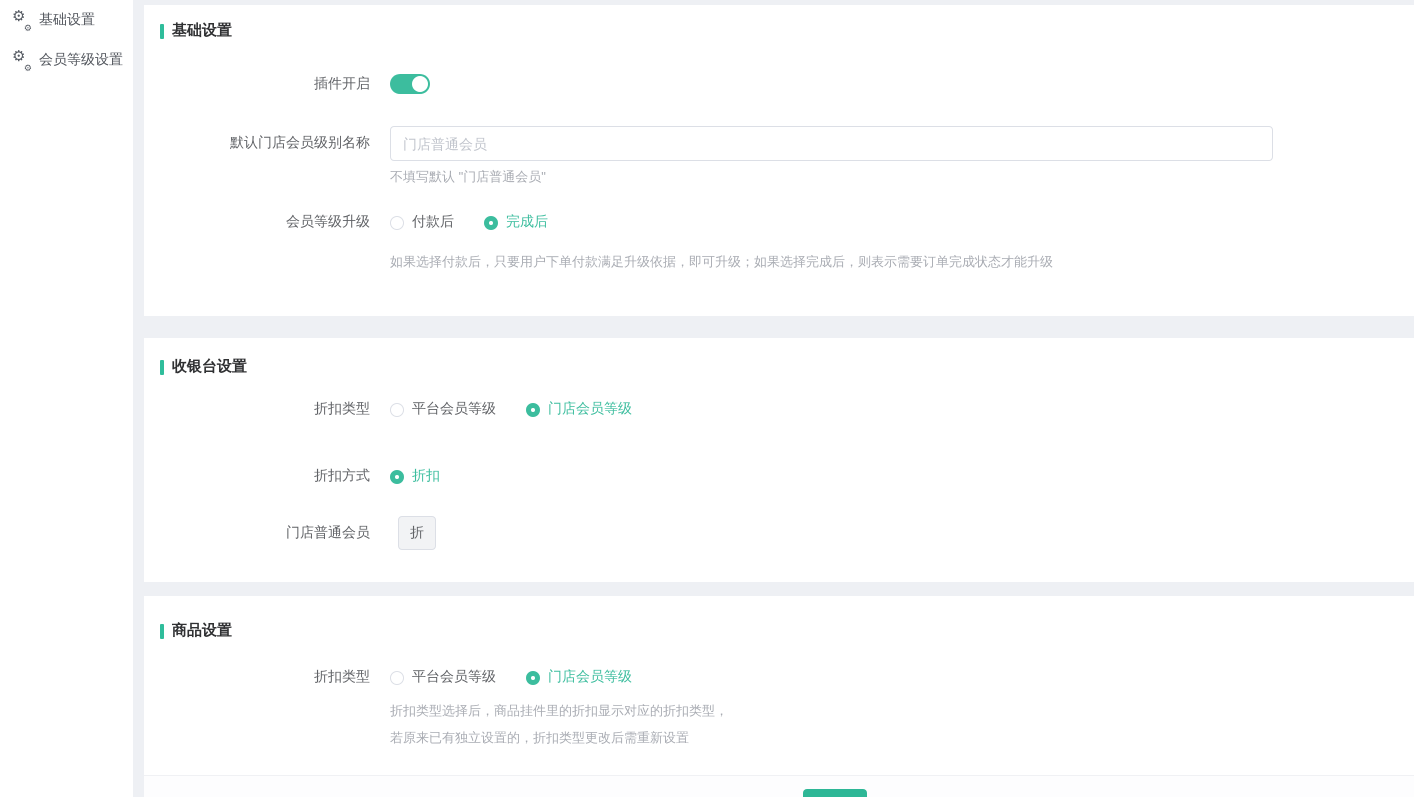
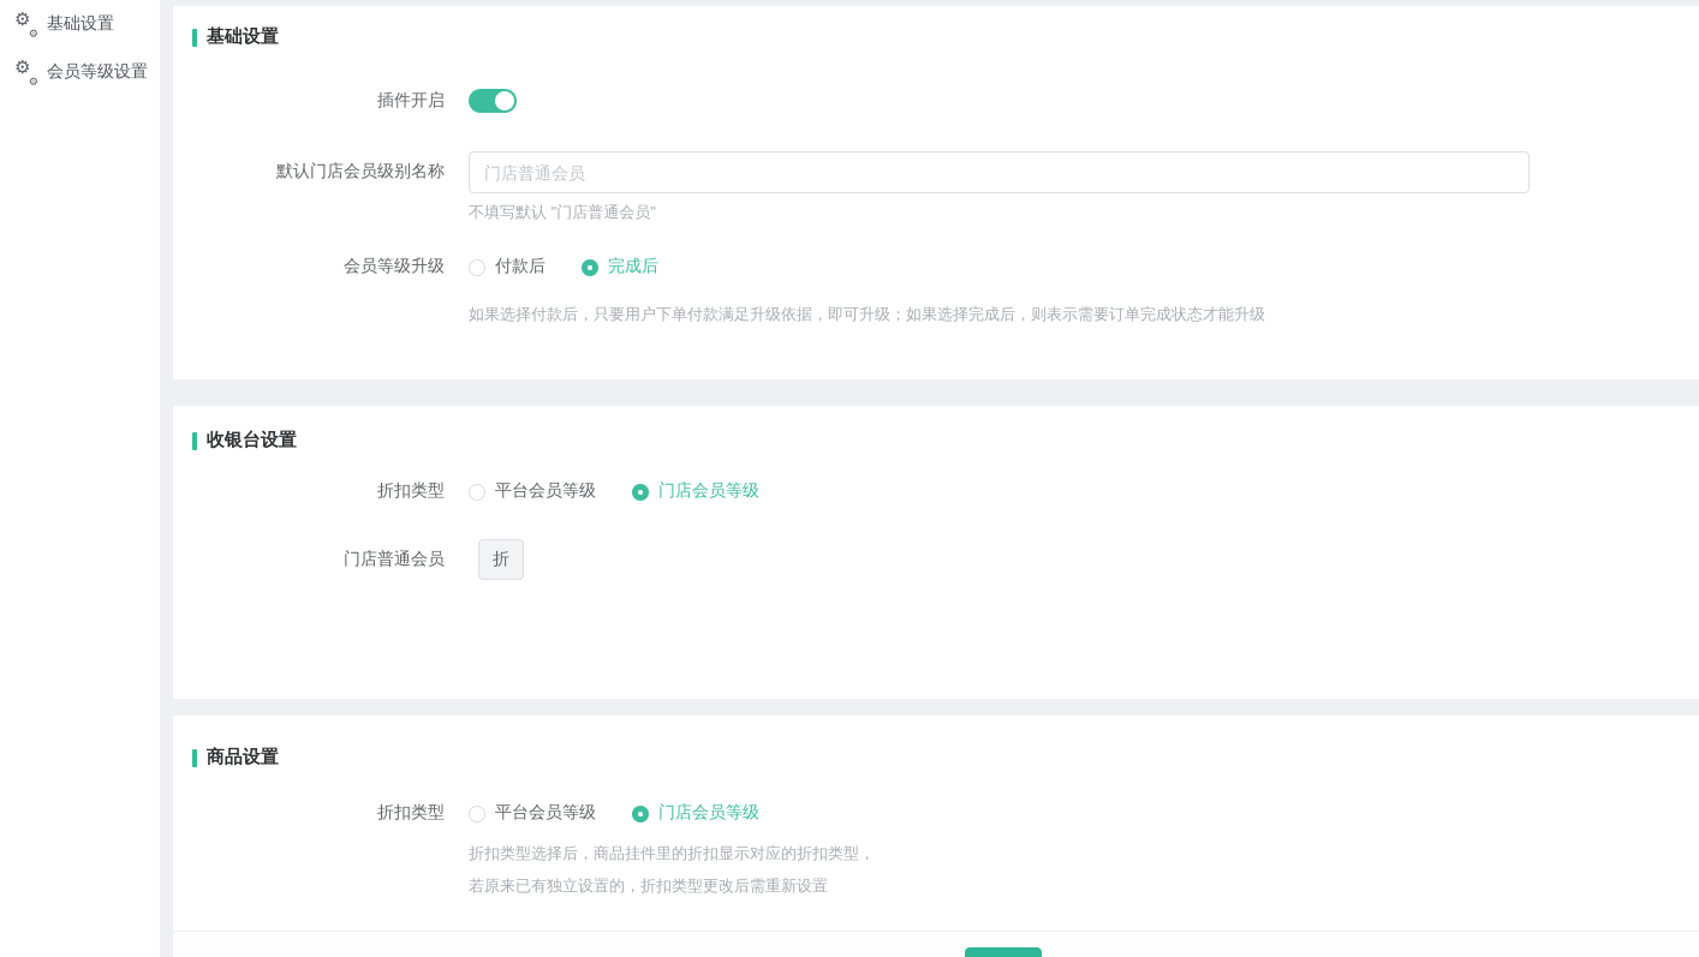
  ⚙
  ⚙
  基础设置
  ⚙
  ⚙
  会员等级设置
  基础设置
  插件开启
  默认门店会员级别名称
  门店普通会员
  不填写默认 "门店普通会员"
  会员等级升级
  付款后
  完成后
  如果选择付款后，只要用户下单付款满足升级依据，即可升级；如果选择完成后，则表示需要订单完成状态才能升级
  收银台设置
  折扣类型
  平台会员等级
  门店会员等级
- 折扣方式
- 折扣
  门店普通会员
  折
  商品设置
  折扣类型
  平台会员等级
  门店会员等级
  折扣类型选择后，商品挂件里的折扣显示对应的折扣类型，
  若原来已有独立设置的，折扣类型更改后需重新设置
